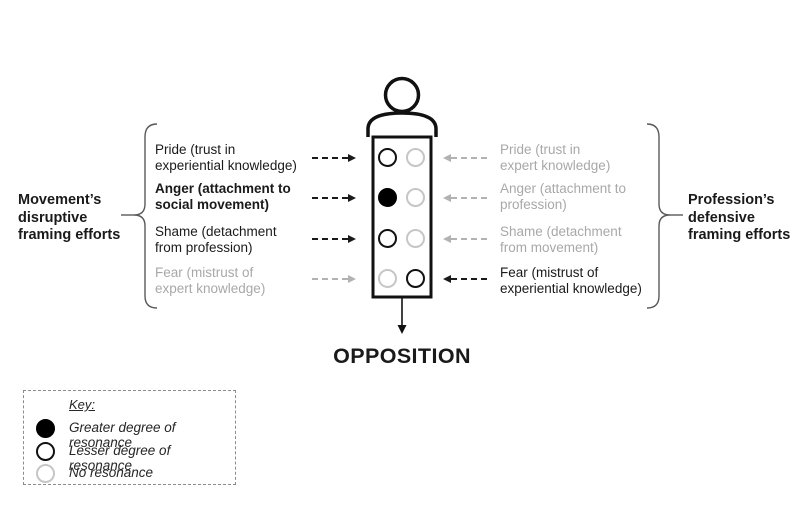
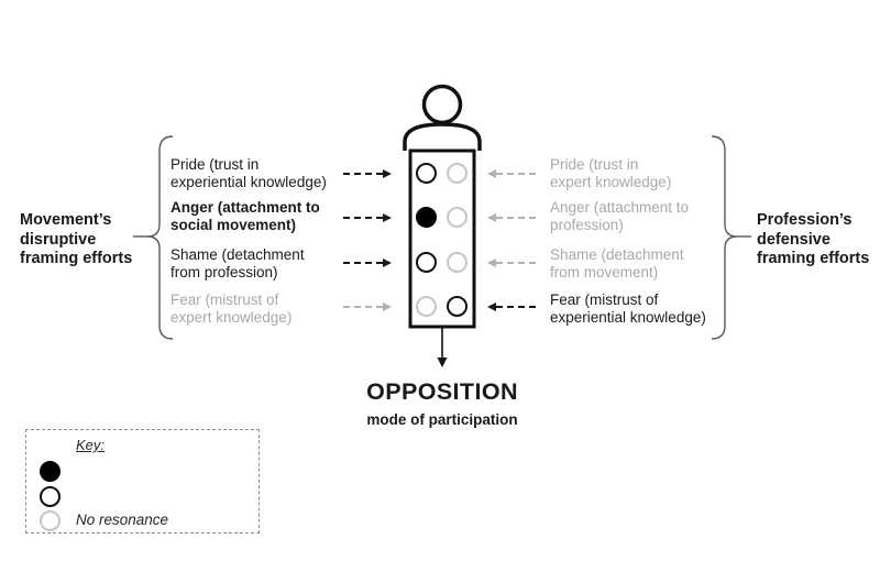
  Movement’s
  disruptive
  framing efforts
  Profession’s
  defensive
  framing efforts
  Pride (trust in
  experiential knowledge)
  Anger (attachment to
  social movement)
  Shame (detachment
  from profession)
  Fear (mistrust of
  expert knowledge)
  Pride (trust in
  expert knowledge)
  Anger (attachment to
  profession)
  Shame (detachment
  from movement)
  Fear (mistrust of
  experiential knowledge)
  OPPOSITION
+ mode of participation
  Key:
- Greater degree of resonance
- Lesser degree of resonance
  No resonance
